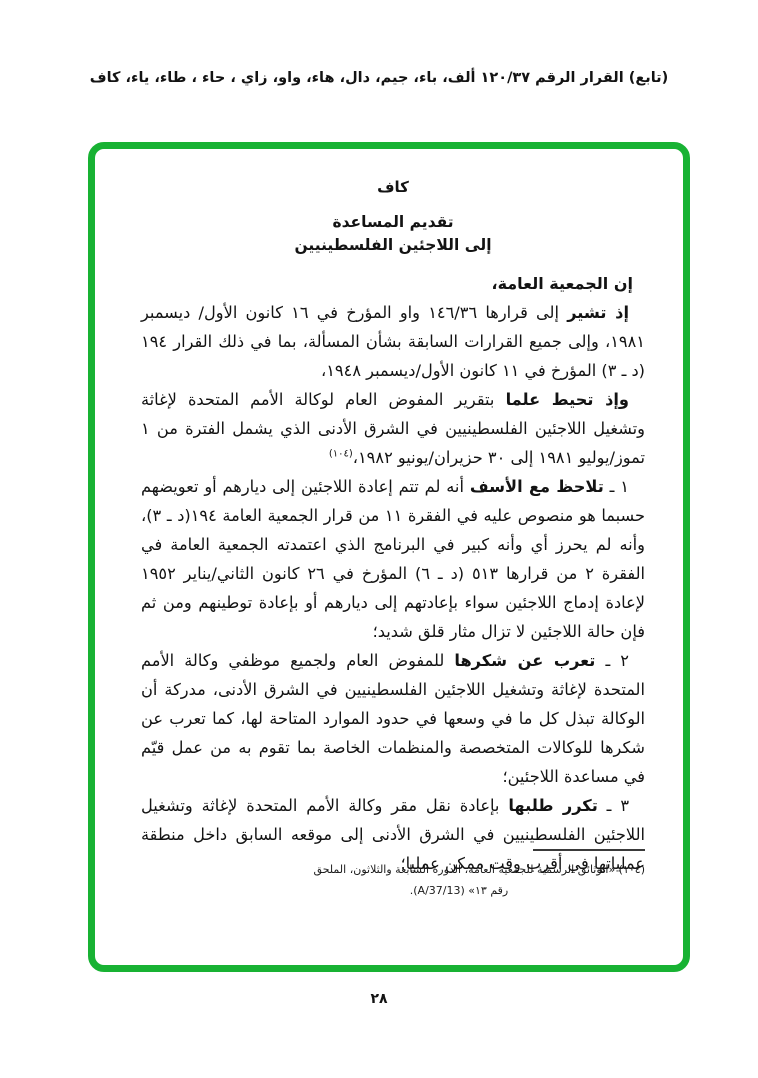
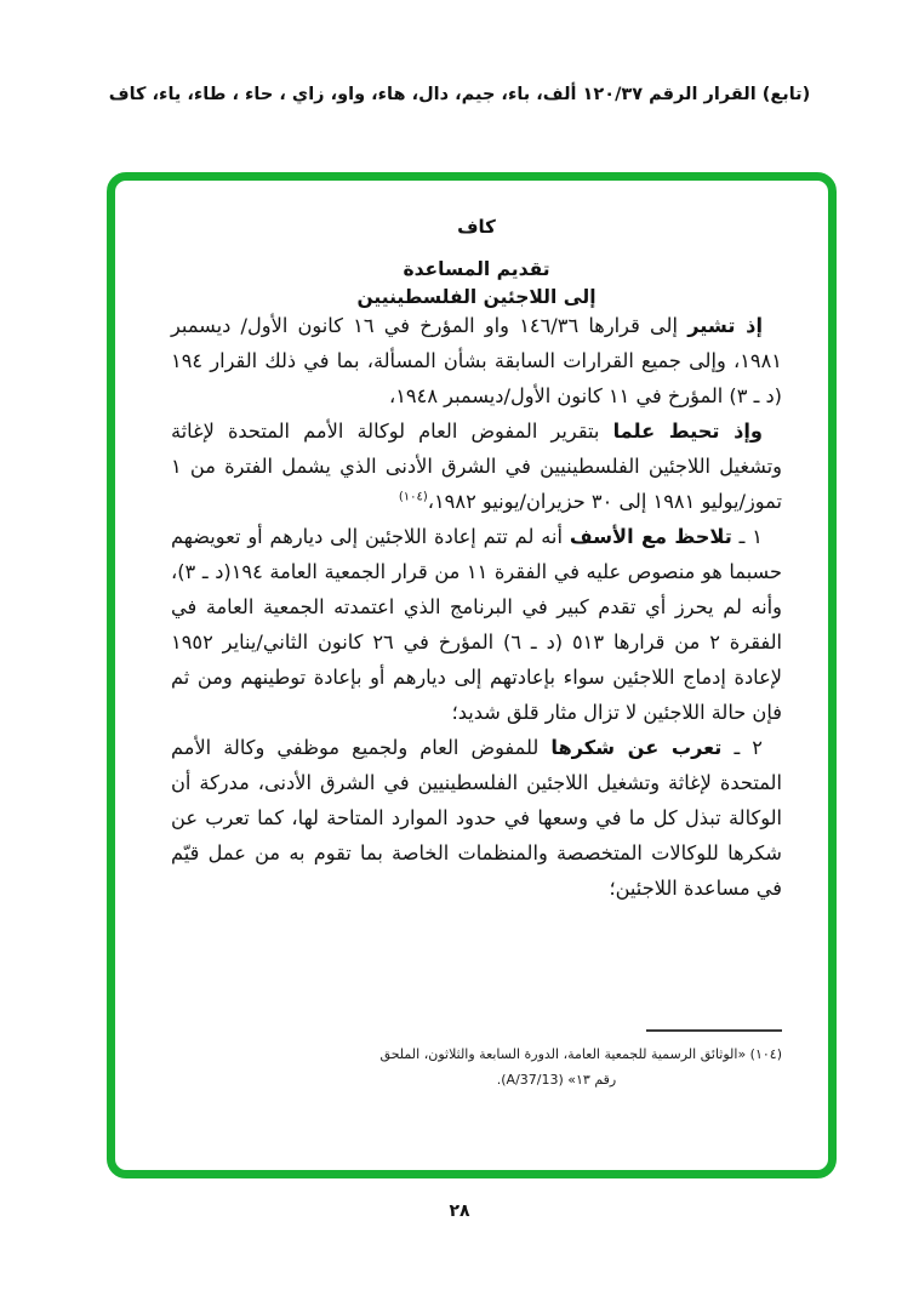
  (تابع) القرار الرقم ١٢٠/٣٧ ألف، باء، جيم، دال، هاء، واو، زاي ، حاء ، طاء، ياء، كاف
  كاف
  تقديم المساعدة
  إلى اللاجئين الفلسطينيين
- إن الجمعية العامة،
  إذ تشير إلى قرارها ١٤٦/٣٦ واو المؤرخ في ١٦ كانون الأول/ ديسمبر ١٩٨١، وإلى جميع القرارات السابقة بشأن المسألة، بما في ذلك القرار ١٩٤ (د ـ ٣) المؤرخ في ١١ كانون الأول/ديسمبر ١٩٤٨،
  وإذ تحيط علما بتقرير المفوض العام لوكالة الأمم المتحدة لإغاثة وتشغيل اللاجئين الفلسطينيين في الشرق الأدنى الذي يشمل الفترة من ١ تموز/يوليو ١٩٨١ إلى ٣٠ حزيران/يونيو ١٩٨٢،(١٠٤)
- ١ ـ تلاحظ مع الأسف أنه لم تتم إعادة اللاجئين إلى ديارهم أو تعويضهم حسبما هو منصوص عليه في الفقرة ١١ من قرار الجمعية العامة ١٩٤(د ـ ٣)، وأنه لم يحرز أي وأنه كبير في البرنامج الذي اعتمدته الجمعية العامة في الفقرة ٢ من قرارها ٥١٣ (د ـ ٦) المؤرخ في ٢٦ كانون الثاني/يناير ١٩٥٢ لإعادة إدماج اللاجئين سواء بإعادتهم إلى ديارهم أو بإعادة توطينهم ومن ثم فإن حالة اللاجئين لا تزال مثار قلق شديد؛
+ ١ ـ تلاحظ مع الأسف أنه لم تتم إعادة اللاجئين إلى ديارهم أو تعويضهم حسبما هو منصوص عليه في الفقرة ١١ من قرار الجمعية العامة ١٩٤(د ـ ٣)، وأنه لم يحرز أي تقدم كبير في البرنامج الذي اعتمدته الجمعية العامة في الفقرة ٢ من قرارها ٥١٣ (د ـ ٦) المؤرخ في ٢٦ كانون الثاني/يناير ١٩٥٢ لإعادة إدماج اللاجئين سواء بإعادتهم إلى ديارهم أو بإعادة توطينهم ومن ثم فإن حالة اللاجئين لا تزال مثار قلق شديد؛
  ٢ ـ تعرب عن شكرها للمفوض العام ولجميع موظفي وكالة الأمم المتحدة لإغاثة وتشغيل اللاجئين الفلسطينيين في الشرق الأدنى، مدركة أن الوكالة تبذل كل ما في وسعها في حدود الموارد المتاحة لها، كما تعرب عن شكرها للوكالات المتخصصة والمنظمات الخاصة بما تقوم به من عمل قيّم في مساعدة اللاجئين؛
- ٣ ـ تكرر طلبها بإعادة نقل مقر وكالة الأمم المتحدة لإغاثة وتشغيل اللاجئين الفلسطينيين في الشرق الأدنى إلى موقعه السابق داخل منطقة عملياتها في أقرب وقت ممكن عمليا؛
  (١٠٤) «الوثائق الرسمية للجمعية العامة، الدورة السابعة والثلاثون، الملحق
  رقم ١٣» (A/37/13).
  ٢٨
